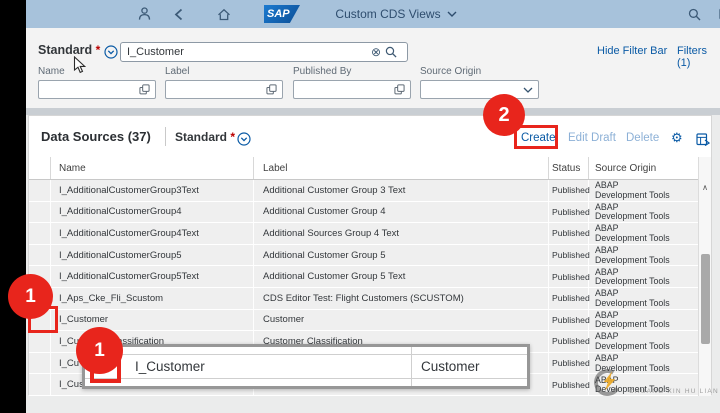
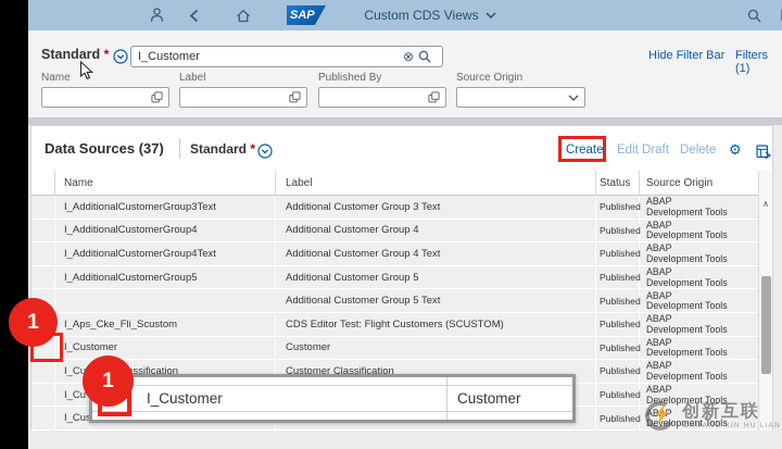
  SAP
  Custom CDS Views
  Standard *
  I_Customer
  ⊗
  Hide Filter Bar
  Filters (1)
  Name
  Label
  Published By
  Source Origin
  Data Sources (37)
  Standard *
  Create
  Edit Draft
  Delete
  ⚙
  Name
  Label
  Status
  Source Origin
  I_AdditionalCustomerGroup3Text
  Additional Customer Group 3 Text
  Published
  ABAP Development Tools
  I_AdditionalCustomerGroup4
  Additional Customer Group 4
  Published
  ABAP Development Tools
  I_AdditionalCustomerGroup4Text
- Additional Sources Group 4 Text
+ Additional Customer Group 4 Text
  Published
  ABAP Development Tools
  I_AdditionalCustomerGroup5
  Additional Customer Group 5
  Published
  ABAP Development Tools
- I_AdditionalCustomerGroup5Text
  Additional Customer Group 5 Text
  Published
  ABAP Development Tools
  I_Aps_Cke_Fli_Scustom
  CDS Editor Test: Flight Customers (SCUSTOM)
  Published
  ABAP Development Tools
  I_Customer
  Customer
  Published
  ABAP Development Tools
  Customer Classification
  Published
  ABAP Development Tools
  I_Cu
  Published
  ABAP Development Tools
  Published
  ABP Development Tools
  ∧
  I_Customer
  Customer
- 2
  1
  1
+ 创新互联
